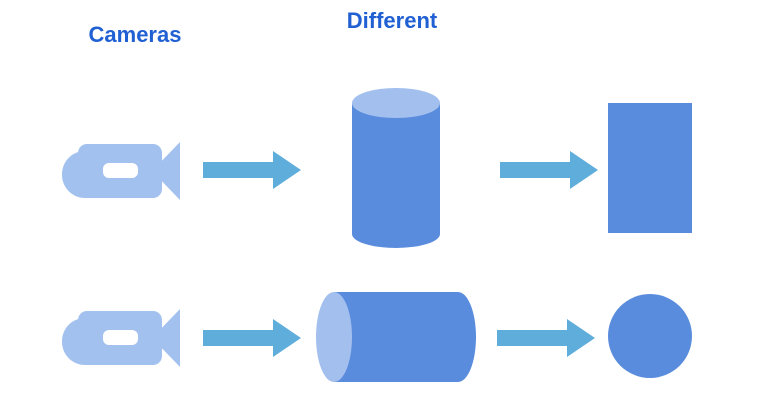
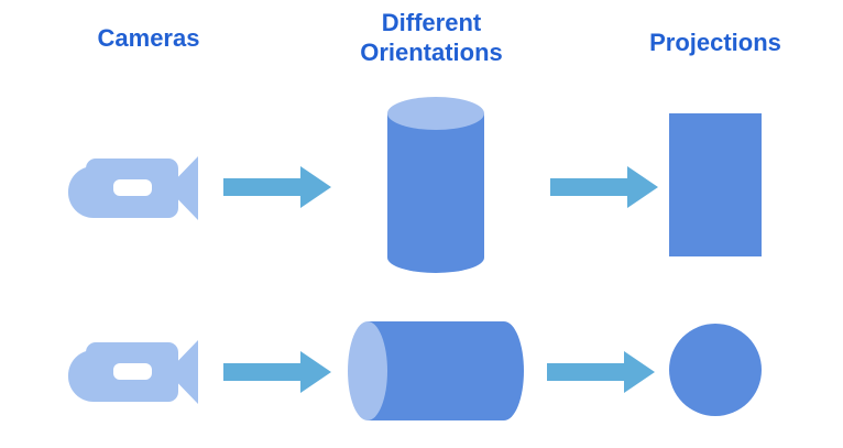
  Cameras
  Different
+ Orientations
+ Projections
